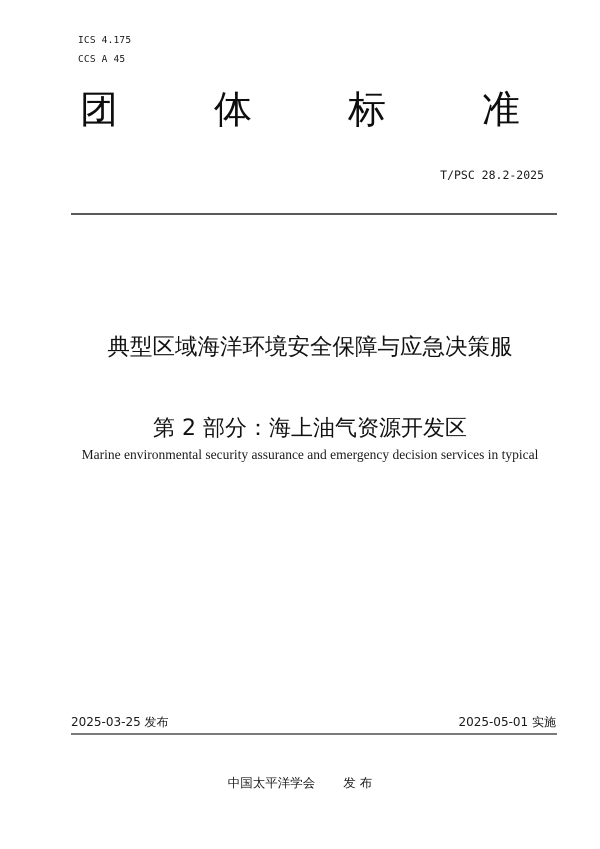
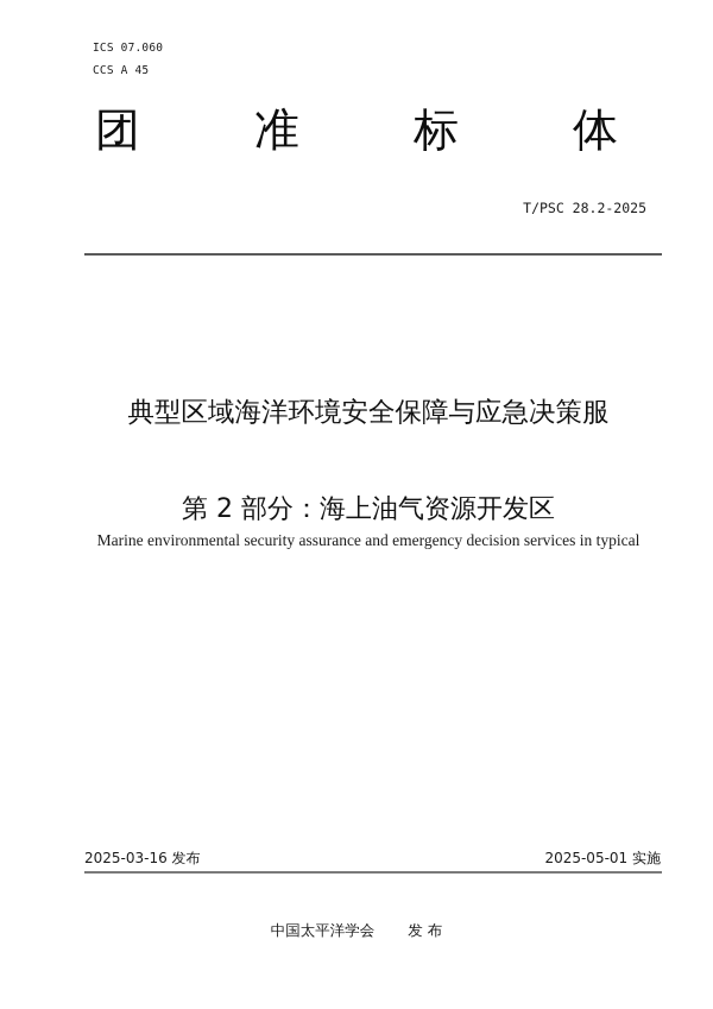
- ICS 4.175
+ ICS 07.060
  CCS A 45
  团
- 体
+ 准
  标
- 准
+ 体
  T/PSC 28.2-2025
  典型区域海洋环境安全保障与应急决策服
  第 2 部分：海上油气资源开发区
  Marine environmental security assurance and emergency decision services in typical
- 2025-03-25 发布
+ 2025-03-16 发布
  2025-05-01 实施
  中国太平洋学会 发 布
